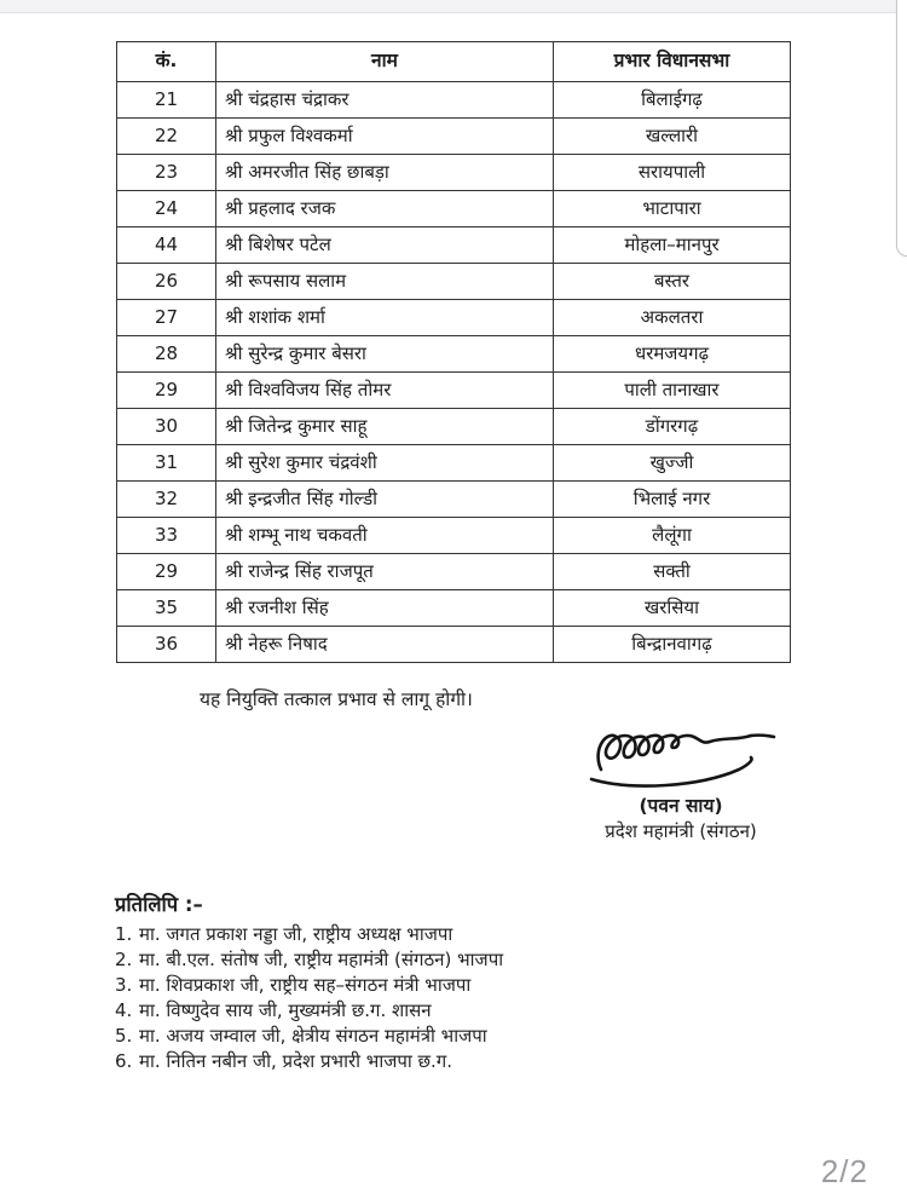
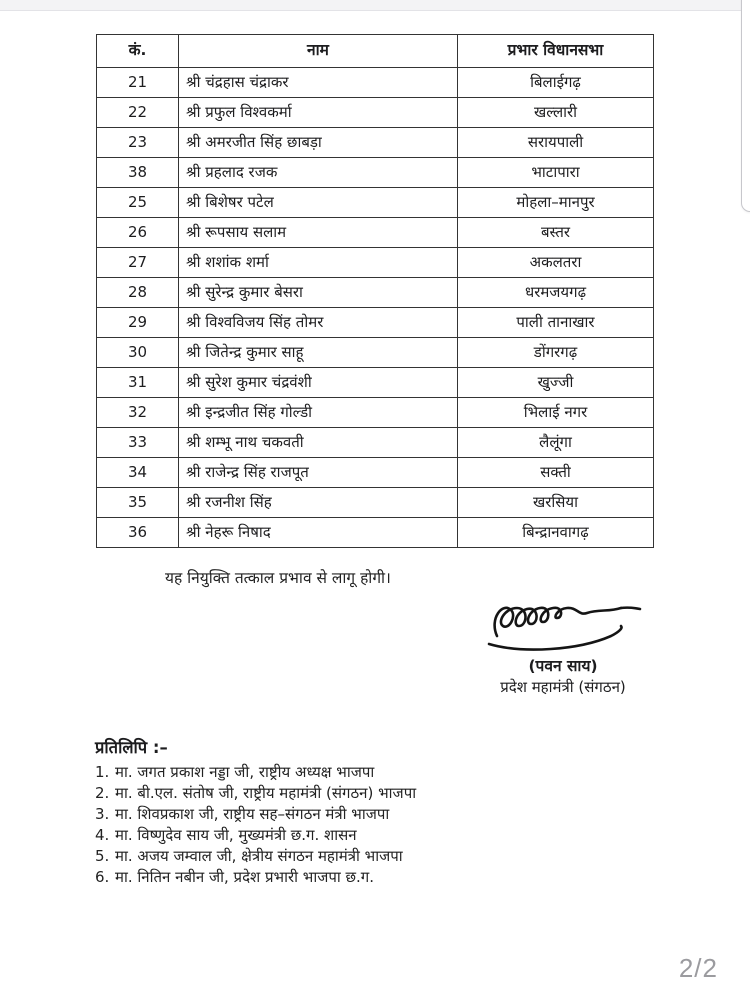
  कं.	नाम	प्रभार विधानसभा
  21	श्री चंद्रहास चंद्राकर	बिलाईगढ़
  22	श्री प्रफुल विश्वकर्मा	खल्लारी
  23	श्री अमरजीत सिंह छाबड़ा	सरायपाली
- 24	श्री प्रहलाद रजक	भाटापारा
+ 38	श्री प्रहलाद रजक	भाटापारा
- 44	श्री बिशेषर पटेल	मोहला–मानपुर
+ 25	श्री बिशेषर पटेल	मोहला–मानपुर
  26	श्री रूपसाय सलाम	बस्तर
  27	श्री शशांक शर्मा	अकलतरा
  28	श्री सुरेन्द्र कुमार बेसरा	धरमजयगढ़
  29	श्री विश्वविजय सिंह तोमर	पाली तानाखार
  30	श्री जितेन्द्र कुमार साहू	डोंगरगढ़
  31	श्री सुरेश कुमार चंद्रवंशी	खुज्जी
  32	श्री इन्द्रजीत सिंह गोल्डी	भिलाई नगर
  33	श्री शम्भू नाथ चकवती	लैलूंगा
- 29	श्री राजेन्द्र सिंह राजपूत	सक्ती
+ 34	श्री राजेन्द्र सिंह राजपूत	सक्ती
  35	श्री रजनीश सिंह	खरसिया
  36	श्री नेहरू निषाद	बिन्द्रानवागढ़
  यह नियुक्ति तत्काल प्रभाव से लागू होगी।
  (पवन साय)
  प्रदेश महामंत्री (संगठन)
  प्रतिलिपि :–
  1.
  मा. जगत प्रकाश नड्डा जी, राष्ट्रीय अध्यक्ष भाजपा
  2.
  मा. बी.एल. संतोष जी, राष्ट्रीय महामंत्री (संगठन) भाजपा
  3.
  मा. शिवप्रकाश जी, राष्ट्रीय सह–संगठन मंत्री भाजपा
  4.
  मा. विष्णुदेव साय जी, मुख्यमंत्री छ.ग. शासन
  5.
  मा. अजय जम्वाल जी, क्षेत्रीय संगठन महामंत्री भाजपा
  6.
  मा. नितिन नबीन जी, प्रदेश प्रभारी भाजपा छ.ग.
  2/2
